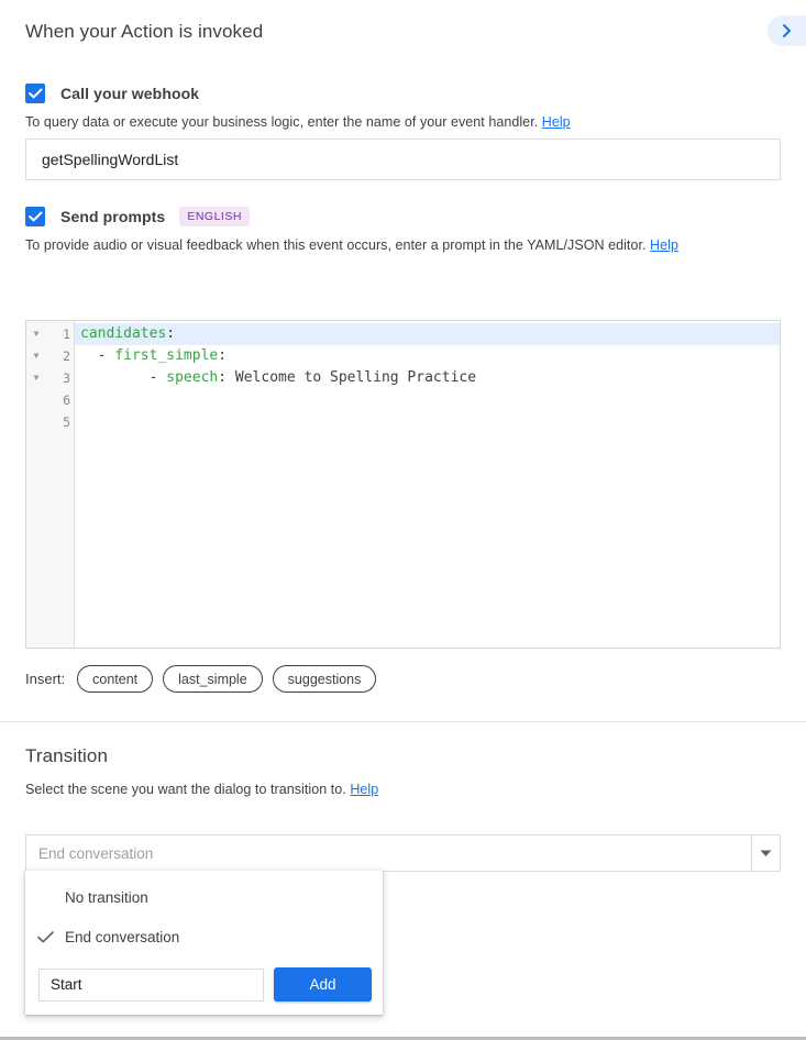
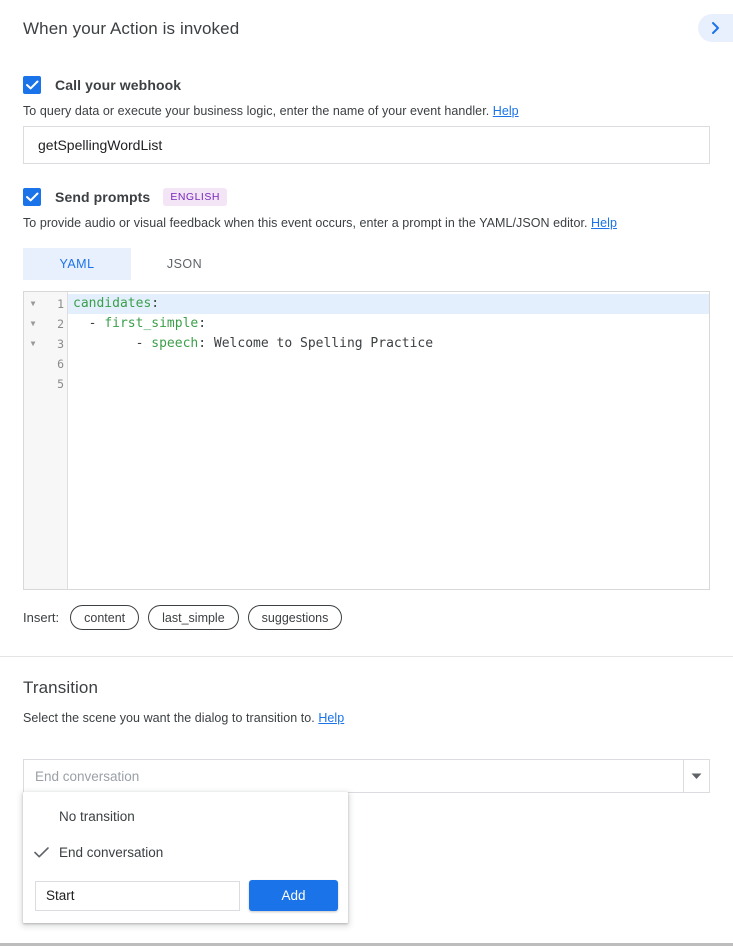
  When your Action is invoked
  Call your webhook
  To query data or execute your business logic, enter the name of your event handler. Help
  getSpellingWordList
  Send prompts
  ENGLISH
  To provide audio or visual feedback when this event occurs, enter a prompt in the YAML/JSON editor. Help
+ YAML
+ JSON
  ▼
  1
  ▼
  2
  ▼
  3
  6
  5
  candidates:
  - first_simple:
  - speech: Welcome to Spelling Practice
  Insert:
  content
  last_simple
  suggestions
  Transition
  Select the scene you want the dialog to transition to. Help
  End conversation
  No transition
  End conversation
  Start
  Add
